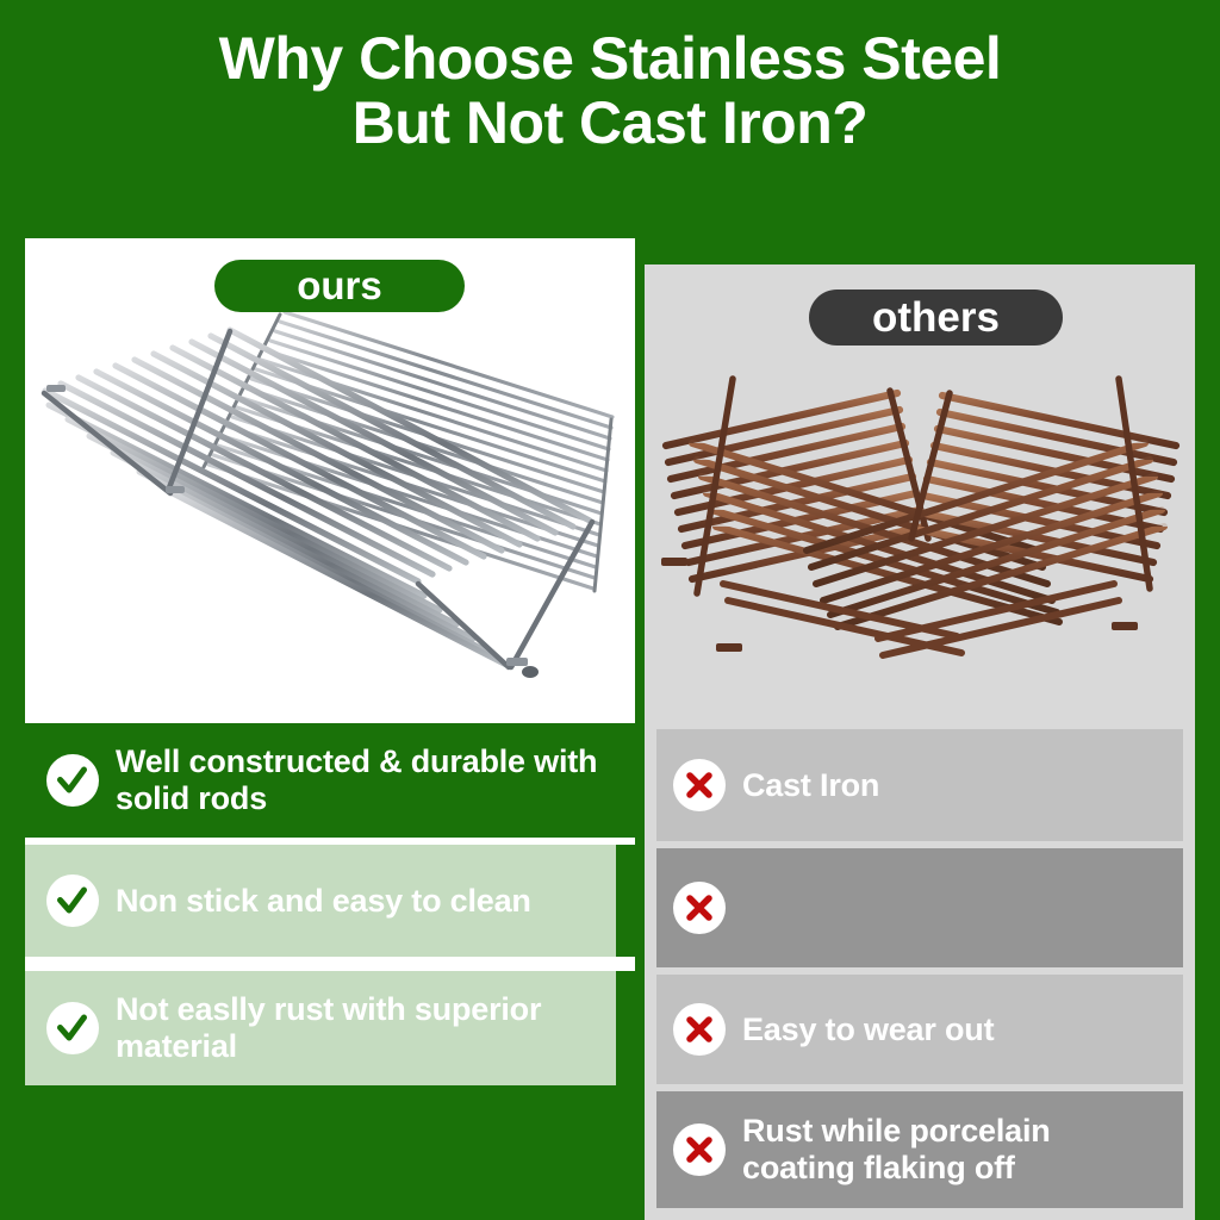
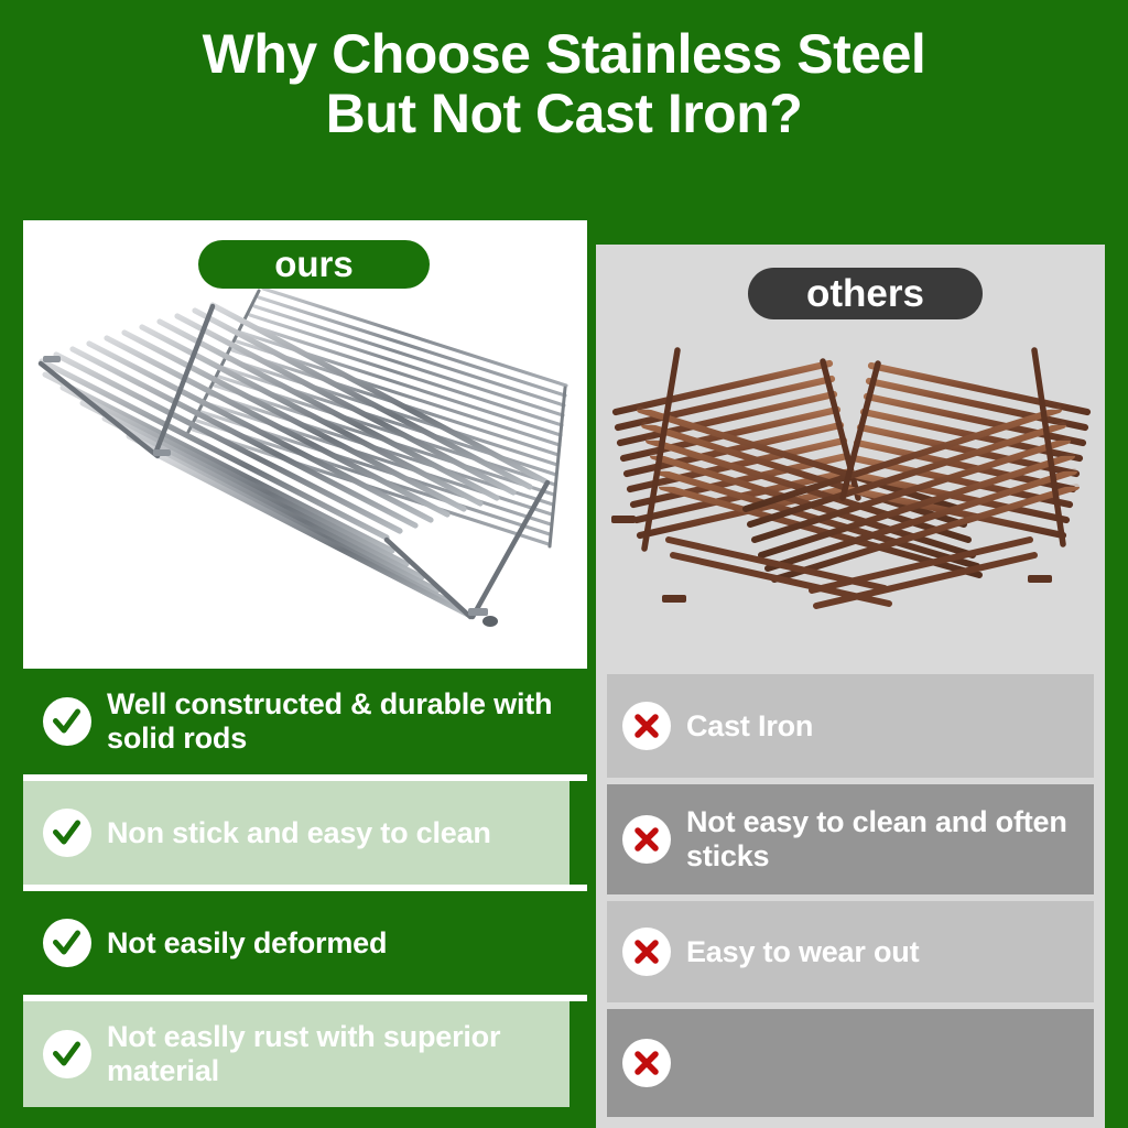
  Why Choose Stainless Steel
  But Not Cast Iron?
  ours
  others
  Well constructed & durable with solid rods
  Non stick and easy to clean
+ Not easily deformed
  Not easlly rust with superior material
  Cast Iron
+ Not easy to clean and often sticks
  Easy to wear out
- Rust while porcelain coating flaking off
